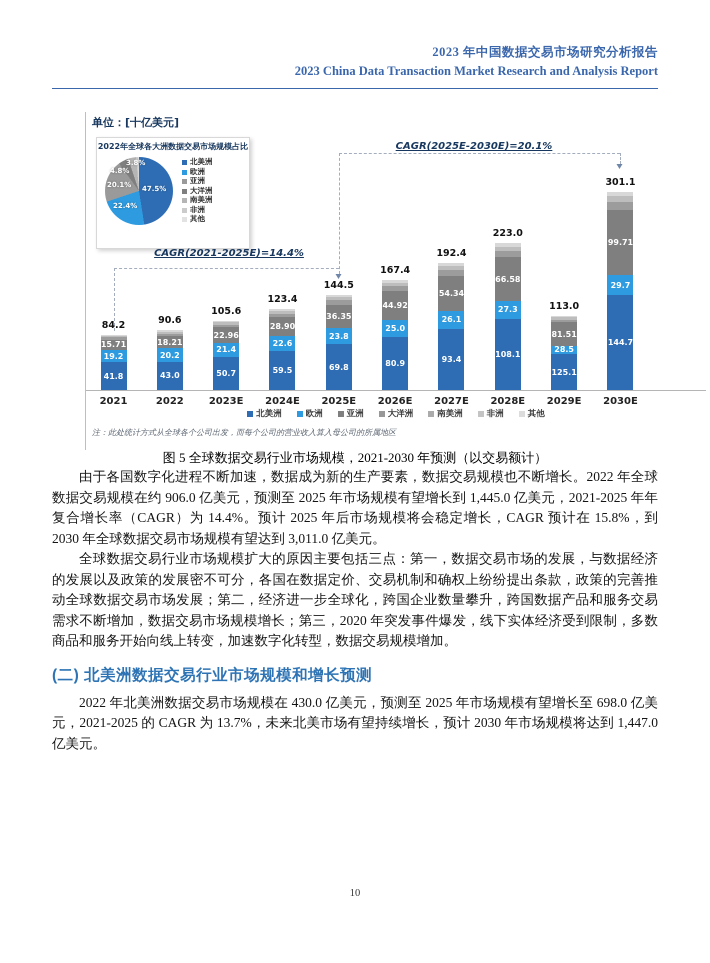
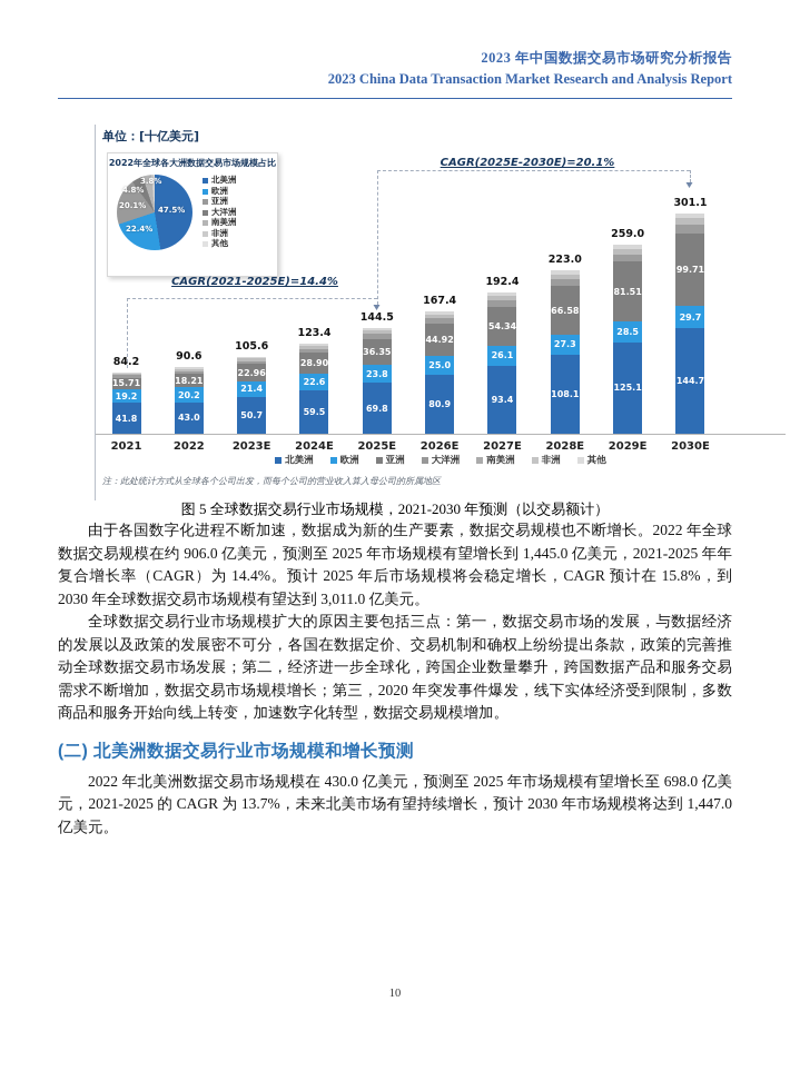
  2023 年中国数据交易市场研究分析报告
  2023 China Data Transaction Market Research and Analysis Report
  单位：[十亿美元]
  2022年全球各大洲数据交易市场规模占比
  47.5%
  22.4%
  20.1%
  4.8%
  3.8%
  北美洲
  欧洲
  亚洲
  大洋洲
  南美洲
  非洲
  其他
  CAGR(2021-2025E)=14.4%
  CAGR(2025E-2030E)=20.1%
  41.8
  19.2
  15.71
  84.2
  2021
  43.0
  20.2
  18.21
  90.6
  2022
  50.7
  21.4
  22.96
  105.6
  2023E
  59.5
  22.6
  28.90
  123.4
  2024E
  69.8
  23.8
  36.35
  144.5
  2025E
  80.9
  25.0
  44.92
  167.4
  2026E
  93.4
  26.1
  54.34
  192.4
  2027E
  108.1
  27.3
  66.58
  223.0
  2028E
  125.1
  28.5
  81.51
- 113.0
+ 259.0
  2029E
  144.7
  29.7
  99.71
  301.1
  2030E
  北美洲
  欧洲
  亚洲
  大洋洲
  南美洲
  非洲
  其他
  注：此处统计方式从全球各个公司出发，而每个公司的营业收入算入母公司的所属地区
  图 5 全球数据交易行业市场规模，2021-2030 年预测（以交易额计）
  由于各国数字化进程不断加速，数据成为新的生产要素，数据交易规模也不断增长。2022 年全球数据交易规模在约 906.0 亿美元，预测至 2025 年市场规模有望增长到 1,445.0 亿美元，2021-2025 年年复合增长率（CAGR）为 14.4%。预计 2025 年后市场规模将会稳定增长，CAGR 预计在 15.8%，到 2030 年全球数据交易市场规模有望达到 3,011.0 亿美元。
  全球数据交易行业市场规模扩大的原因主要包括三点：第一，数据交易市场的发展，与数据经济的发展以及政策的发展密不可分，各国在数据定价、交易机制和确权上纷纷提出条款，政策的完善推动全球数据交易市场发展；第二，经济进一步全球化，跨国企业数量攀升，跨国数据产品和服务交易需求不断增加，数据交易市场规模增长；第三，2020 年突发事件爆发，线下实体经济受到限制，多数商品和服务开始向线上转变，加速数字化转型，数据交易规模增加。
  (二) 北美洲数据交易行业市场规模和增长预测
  2022 年北美洲数据交易市场规模在 430.0 亿美元，预测至 2025 年市场规模有望增长至 698.0 亿美元，2021-2025 的 CAGR 为 13.7%，未来北美市场有望持续增长，预计 2030 年市场规模将达到 1,447.0 亿美元。
  10
